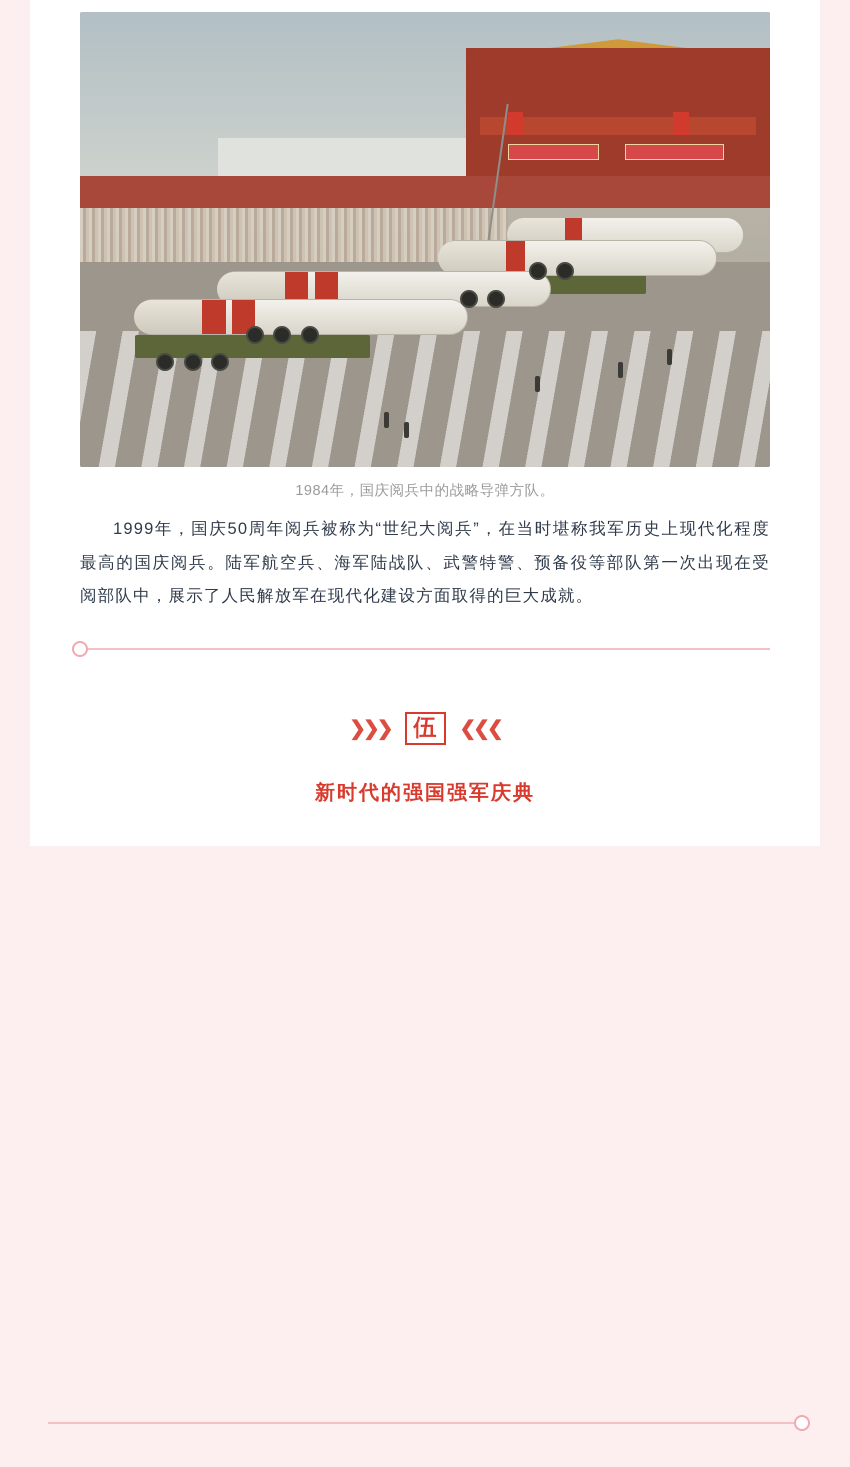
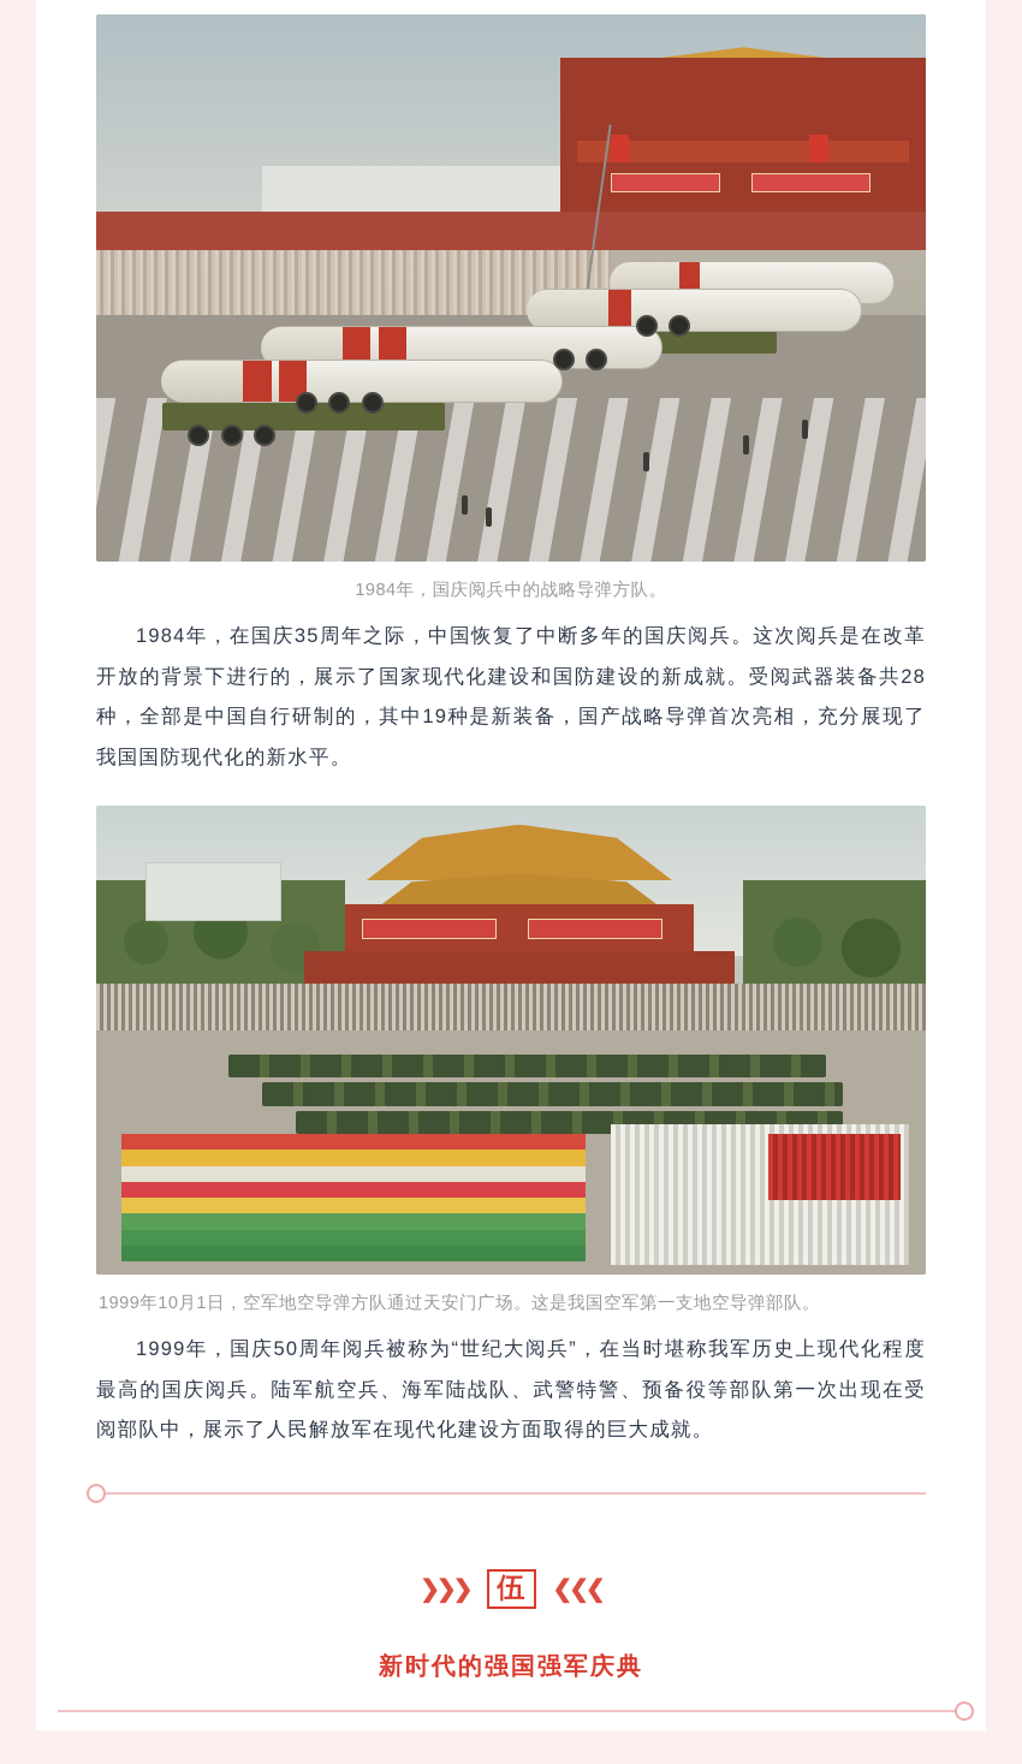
  1984年，国庆阅兵中的战略导弹方队。
+ 1984年，在国庆35周年之际，中国恢复了中断多年的国庆阅兵。这次阅兵是在改革开放的背景下进行的，展示了国家现代化建设和国防建设的新成就。受阅武器装备共28种，全部是中国自行研制的，其中19种是新装备，国产战略导弹首次亮相，充分展现了我国国防现代化的新水平。
+ 1999年10月1日，空军地空导弹方队通过天安门广场。这是我国空军第一支地空导弹部队。
  1999年，国庆50周年阅兵被称为“世纪大阅兵”，在当时堪称我军历史上现代化程度最高的国庆阅兵。陆军航空兵、海军陆战队、武警特警、预备役等部队第一次出现在受阅部队中，展示了人民解放军在现代化建设方面取得的巨大成就。
  ❯❯❯
  伍
  ❮❮❮
  新时代的强国强军庆典
